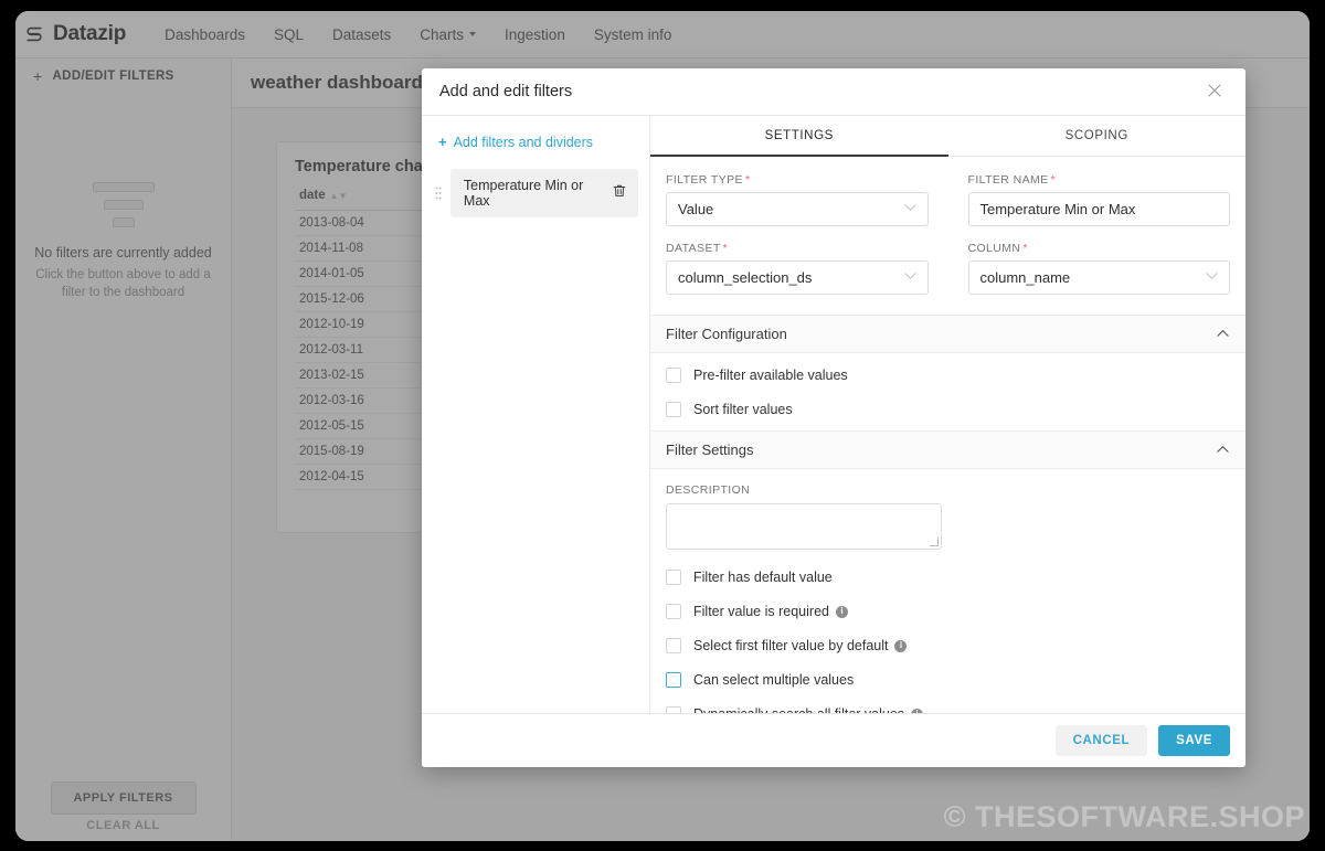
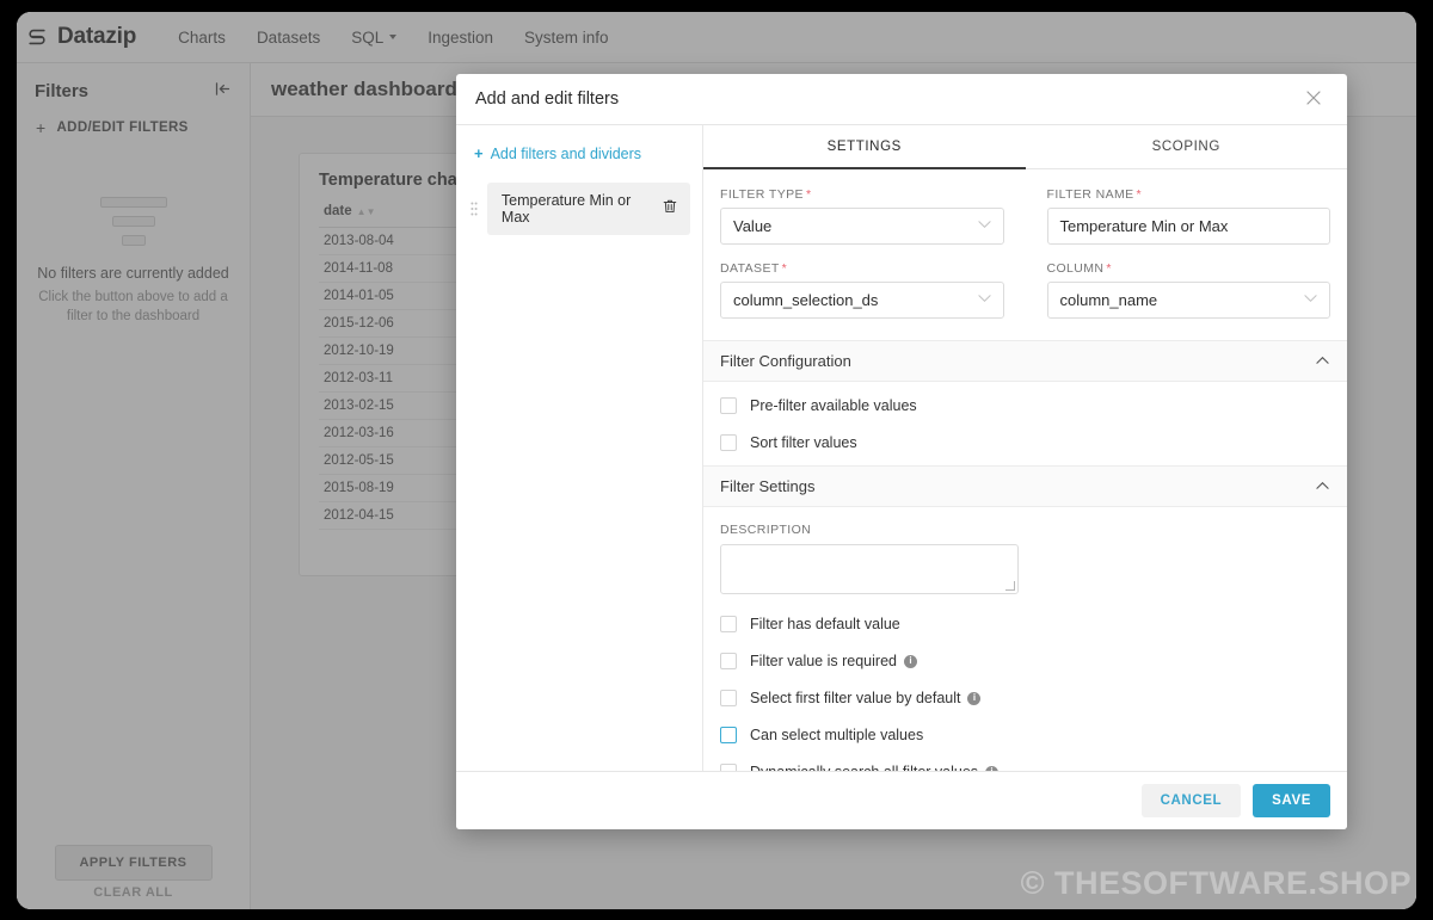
  Datazip
- Dashboards
- SQL
+ Charts
  Datasets
- Charts
+ SQL
  Ingestion
  System info
+ Filters
  +
  ADD/EDIT FILTERS
  No filters are currently added
  Click the button above to add a filter to the dashboard
  APPLY FILTERS
  CLEAR ALL
  weather dashboard
  Temperature cha
  2013-08-04
  2014-11-08
  2014-01-05
  2015-12-06
  2012-10-19
  2012-03-11
  2012-03-16
  2012-04-15
  © THESOFTWARE.SHOP
  Add and edit filters
  +
  Add filters and dividers
  Temperature Min or Max
  SETTINGS
  SCOPING
  FILTER TYPE *
  Value
  FILTER NAME *
  Temperature Min or Max
  DATASET *
  column_selection_ds
  COLUMN *
  column_name
  Filter Configuration
  Pre-filter available values
  Sort filter values
  Filter Settings
  DESCRIPTION
  Filter has default value
  Filter value is required
  i
  Select first filter value by default
  i
  Can select multiple values
  CANCEL
  SAVE
